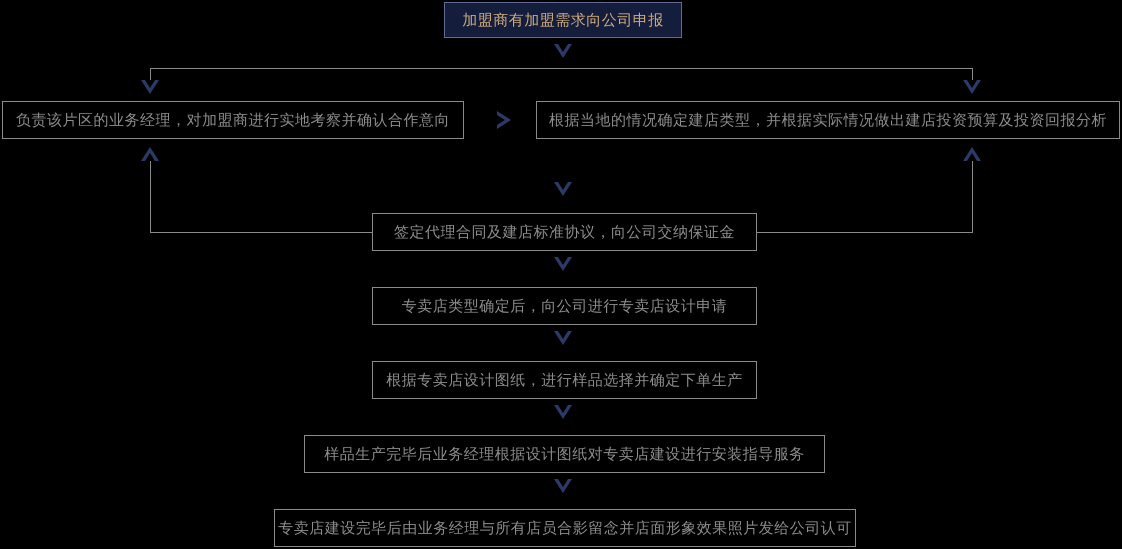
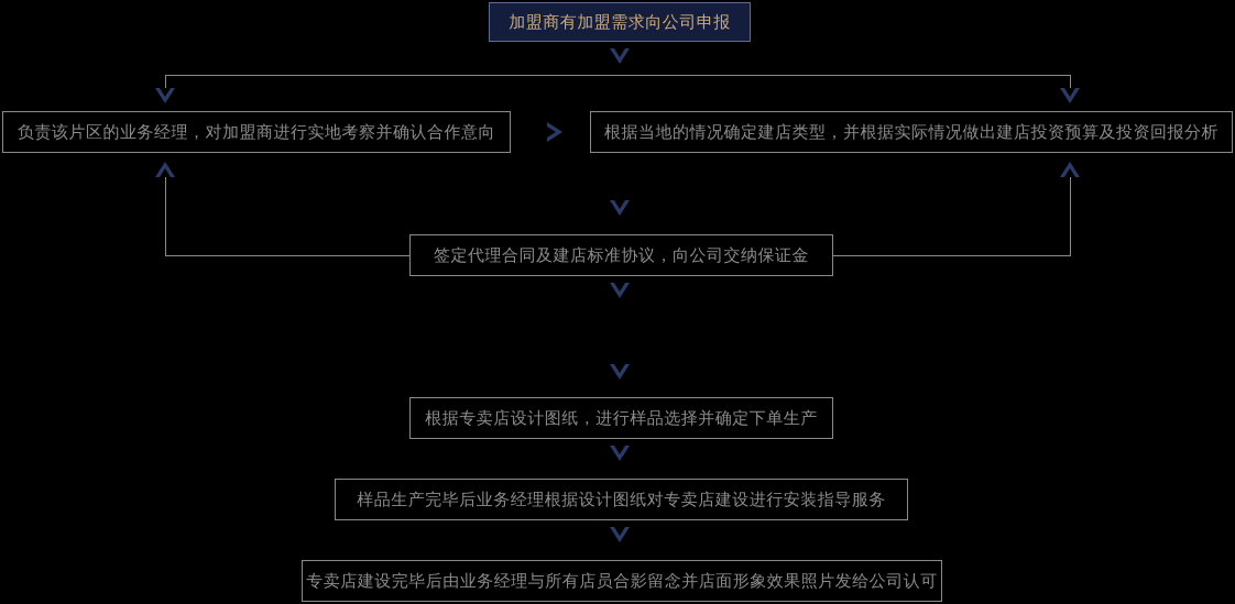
  加盟商有加盟需求向公司申报
  负责该片区的业务经理，对加盟商进行实地考察并确认合作意向
  根据当地的情况确定建店类型，并根据实际情况做出建店投资预算及投资回报分析
  签定代理合同及建店标准协议，向公司交纳保证金
- 专卖店类型确定后，向公司进行专卖店设计申请
  根据专卖店设计图纸，进行样品选择并确定下单生产
  样品生产完毕后业务经理根据设计图纸对专卖店建设进行安装指导服务
  专卖店建设完毕后由业务经理与所有店员合影留念并店面形象效果照片发给公司认可
